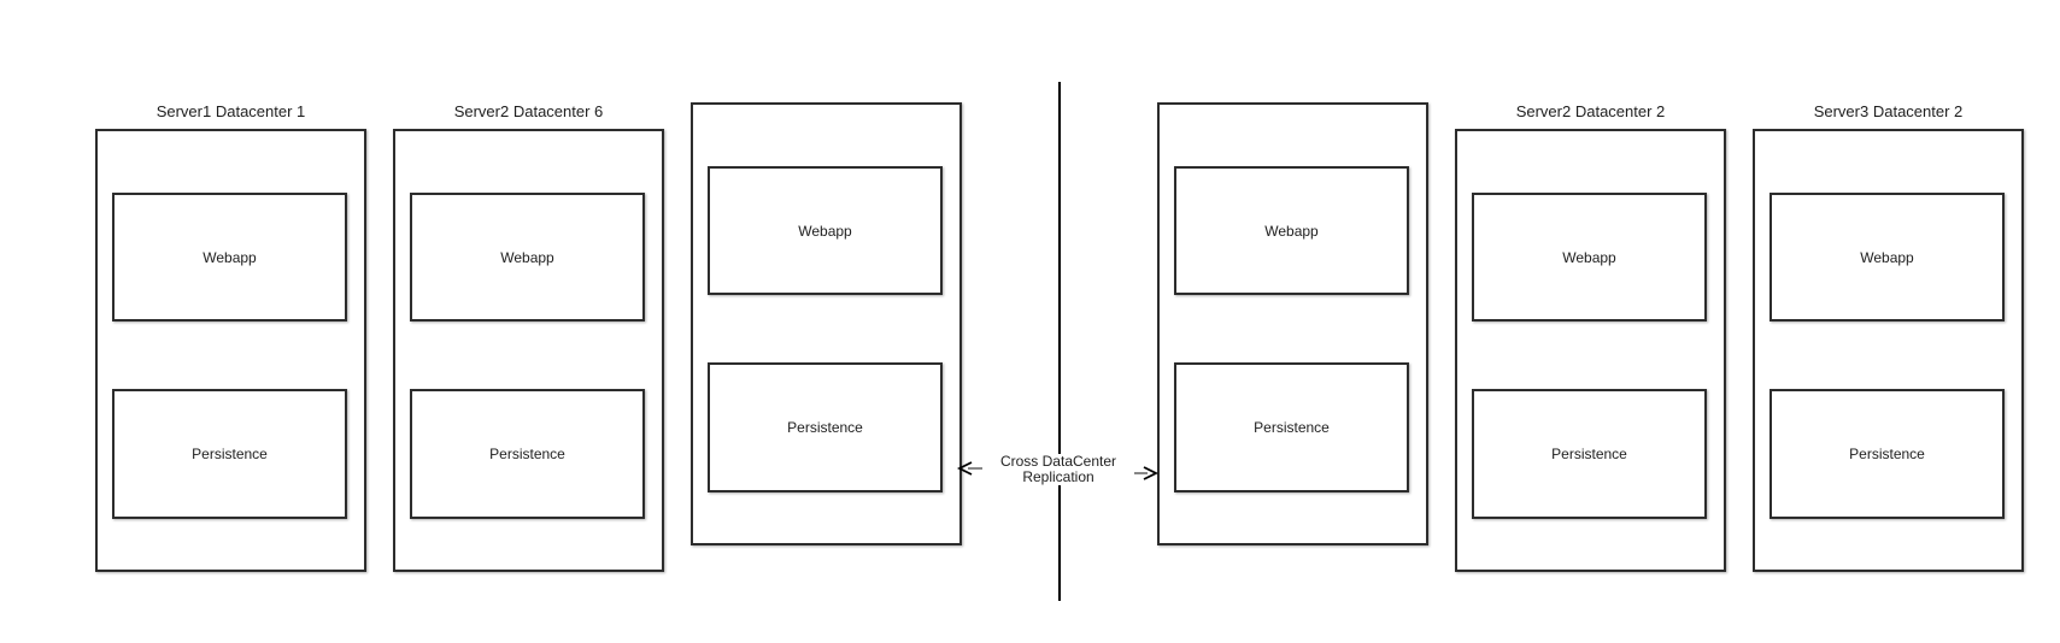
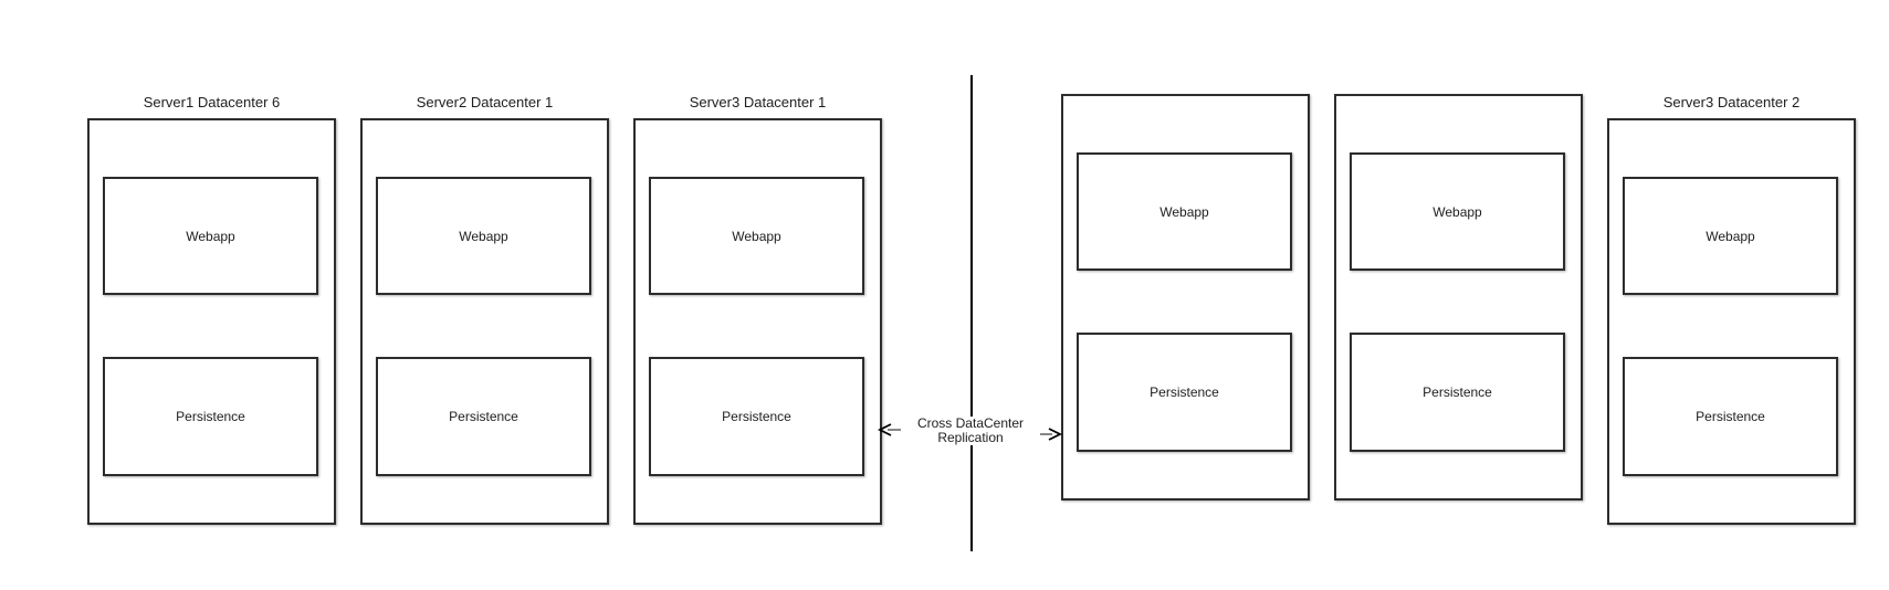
- Server1 Datacenter 1
+ Server1 Datacenter 6
  Webapp
  Persistence
- Server2 Datacenter 6
+ Server2 Datacenter 1
  Webapp
  Persistence
+ Server3 Datacenter 1
  Webapp
  Persistence
  Webapp
  Persistence
- Server2 Datacenter 2
  Webapp
  Persistence
  Server3 Datacenter 2
  Webapp
  Persistence
  Cross DataCenter
  Replication
